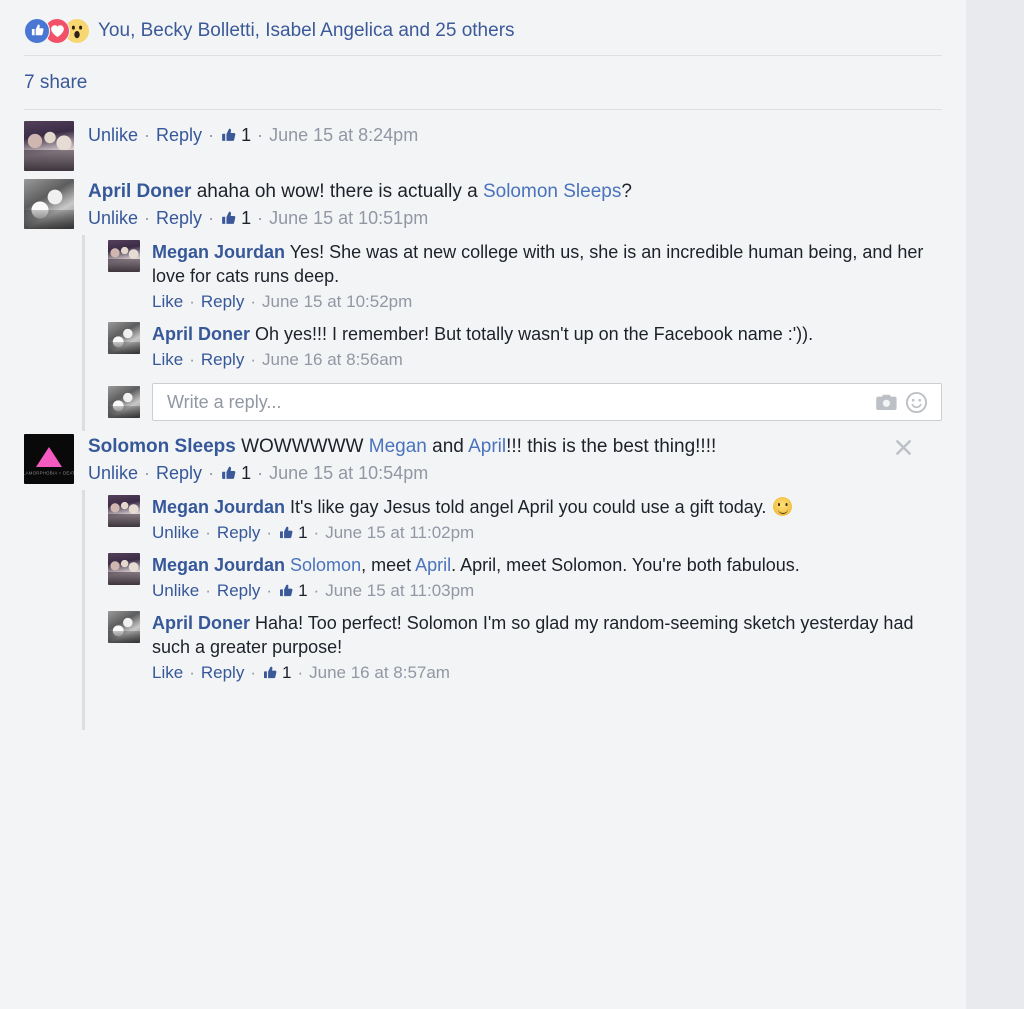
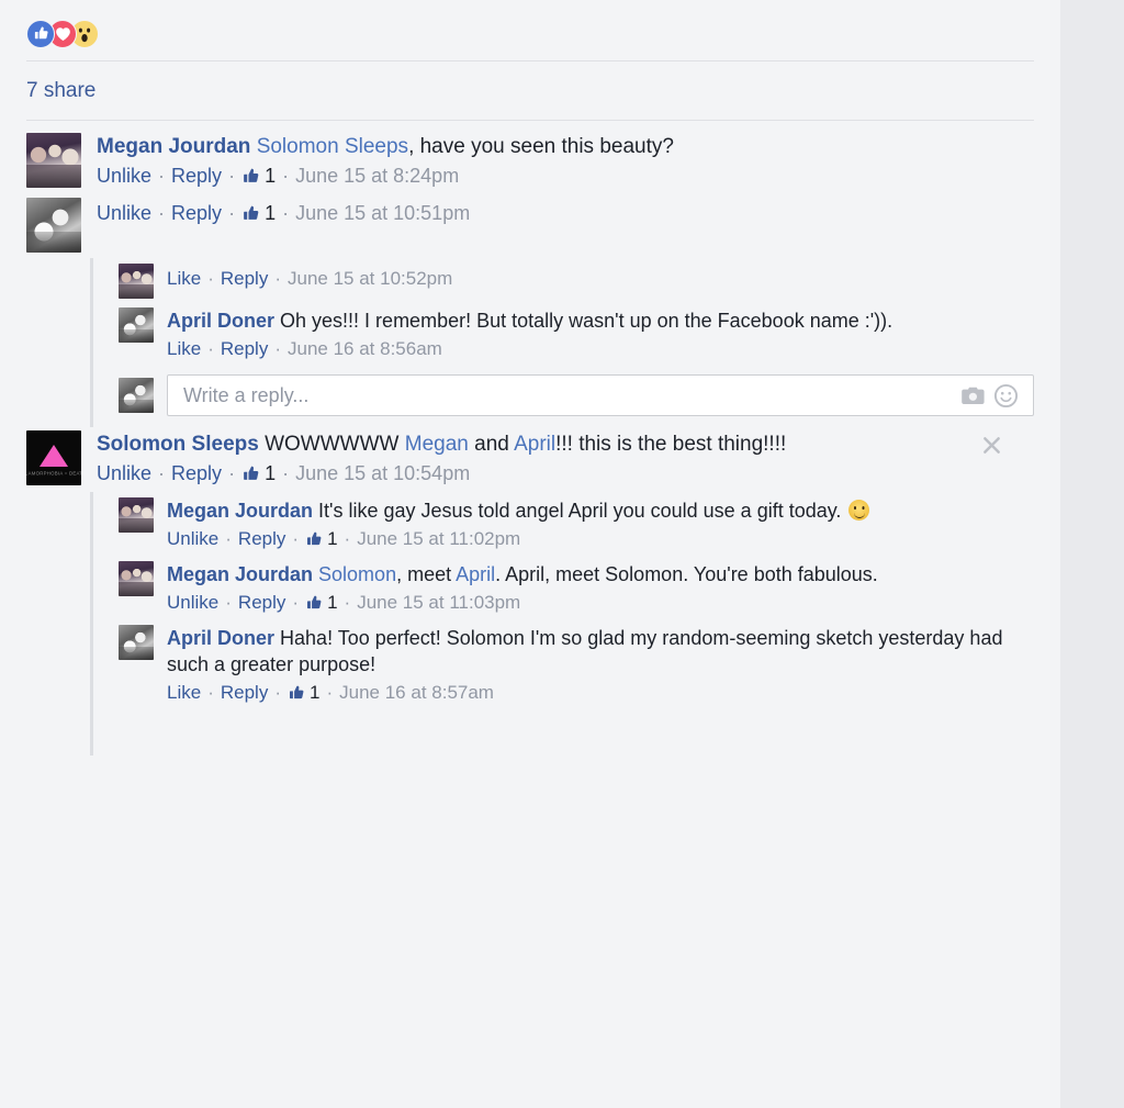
- You, Becky Bolletti, Isabel Angelica and 25 others
  7 share
+ Megan Jourdan Solomon Sleeps, have you seen this beauty?
  Unlike
  ·
  Reply
  ·
  1
  ·
  June 15 at 8:24pm
- April Doner ahaha oh wow! there is actually a Solomon Sleeps?
  Unlike
  ·
  Reply
  ·
  1
  ·
  June 15 at 10:51pm
- Megan Jourdan Yes! She was at new college with us, she is an incredible human being, and her love for cats runs deep.
  Like
  ·
  Reply
  ·
  June 15 at 10:52pm
  April Doner Oh yes!!! I remember! But totally wasn't up on the Facebook name :')).
  Like
  ·
  Reply
  ·
  June 16 at 8:56am
  Write a reply...
  Solomon Sleeps WOWWWWW Megan and April!!! this is the best thing!!!!
  Unlike
  ·
  Reply
  ·
  1
  ·
  June 15 at 10:54pm
  Megan Jourdan It's like gay Jesus told angel April you could use a gift today.
  Unlike
  ·
  Reply
  ·
  1
  ·
  June 15 at 11:02pm
  Megan Jourdan Solomon, meet April. April, meet Solomon. You're both fabulous.
  Unlike
  ·
  Reply
  ·
  1
  ·
  June 15 at 11:03pm
  April Doner Haha! Too perfect! Solomon I'm so glad my random-seeming sketch yesterday had such a greater purpose!
  Like
  ·
  Reply
  ·
  1
  ·
  June 16 at 8:57am
